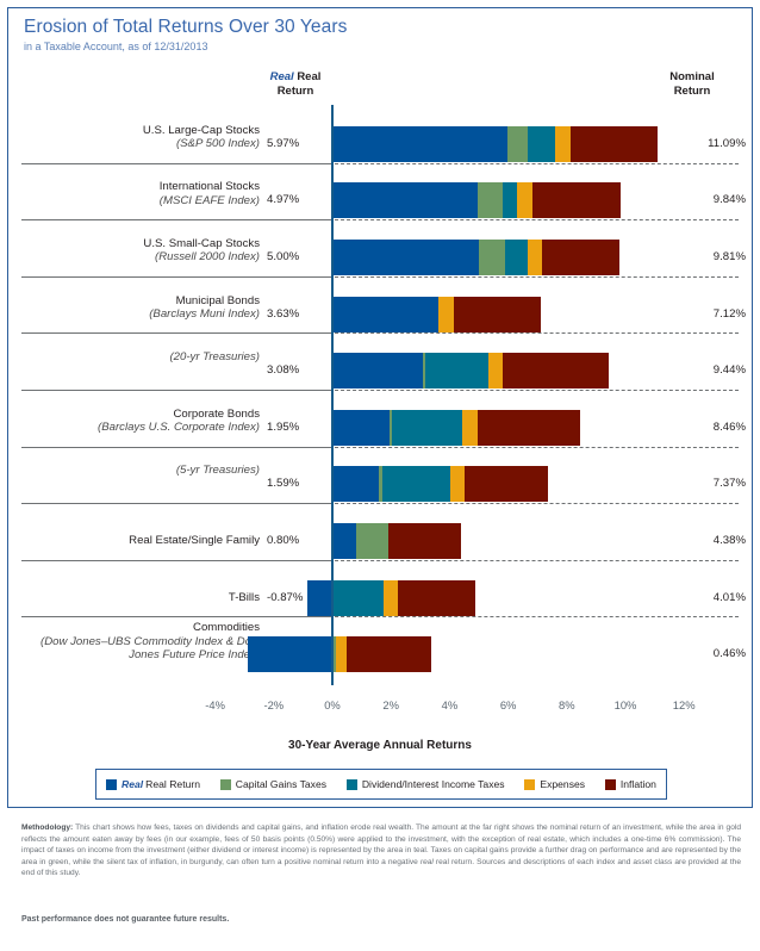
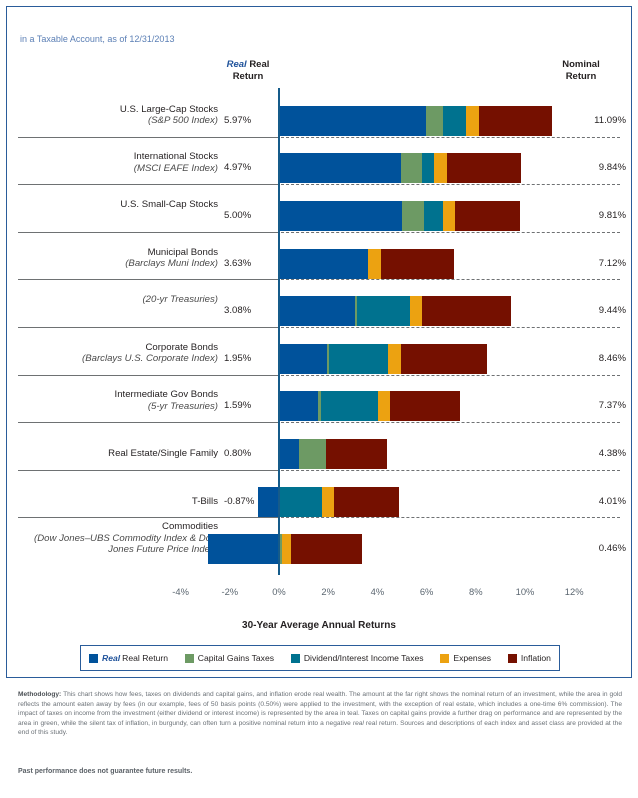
- Erosion of Total Returns Over 30 Years
  in a Taxable Account, as of 12/31/2013
  Real Real
  Return
  Nominal
  Return
  U.S. Large-Cap Stocks
  (S&P 500 Index)
  5.97%
  11.09%
  International Stocks
  (MSCI EAFE Index)
  4.97%
  9.84%
  U.S. Small-Cap Stocks
- (Russell 2000 Index)
  5.00%
  9.81%
  Municipal Bonds
  (Barclays Muni Index)
  3.63%
  7.12%
  (20-yr Treasuries)
  3.08%
  9.44%
  Corporate Bonds
  (Barclays U.S. Corporate Index)
  1.95%
  8.46%
+ Intermediate Gov Bonds
  (5-yr Treasuries)
  1.59%
  7.37%
  Real Estate/Single Family
  0.80%
  4.38%
  T-Bills
  -0.87%
  4.01%
  Commodities
  (Dow Jones–UBS Commodity Index & D Jones Future Price Ind
  0.46%
  -4%
  -2%
  0%
  2%
  4%
  6%
  8%
  10%
  12%
  30-Year Average Annual Returns
  Real
  Real Return
  Capital Gains Taxes
  Dividend/Interest Income Taxes
  Expenses
  Inflation
